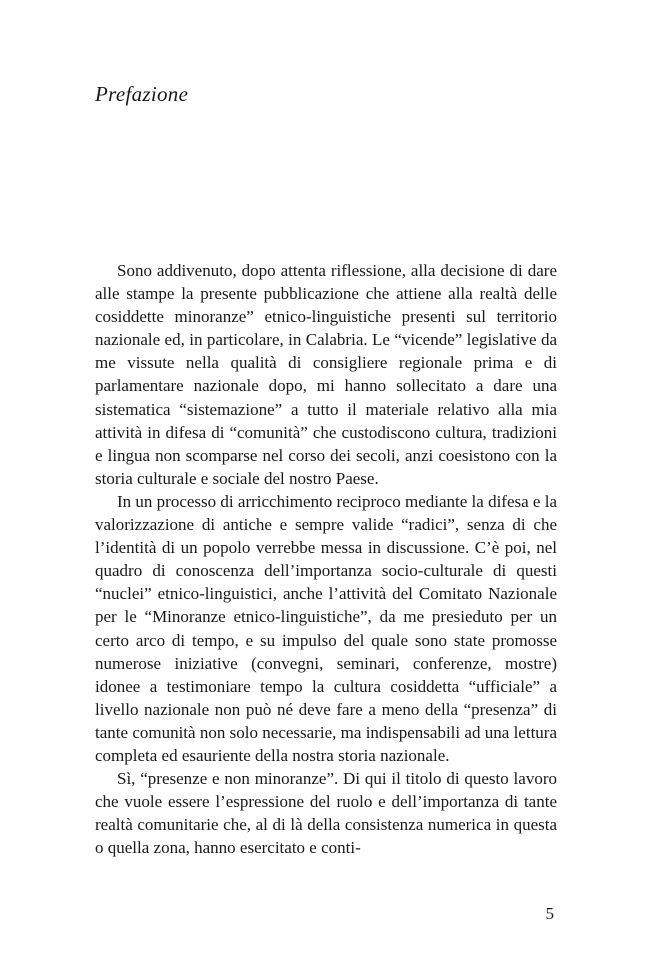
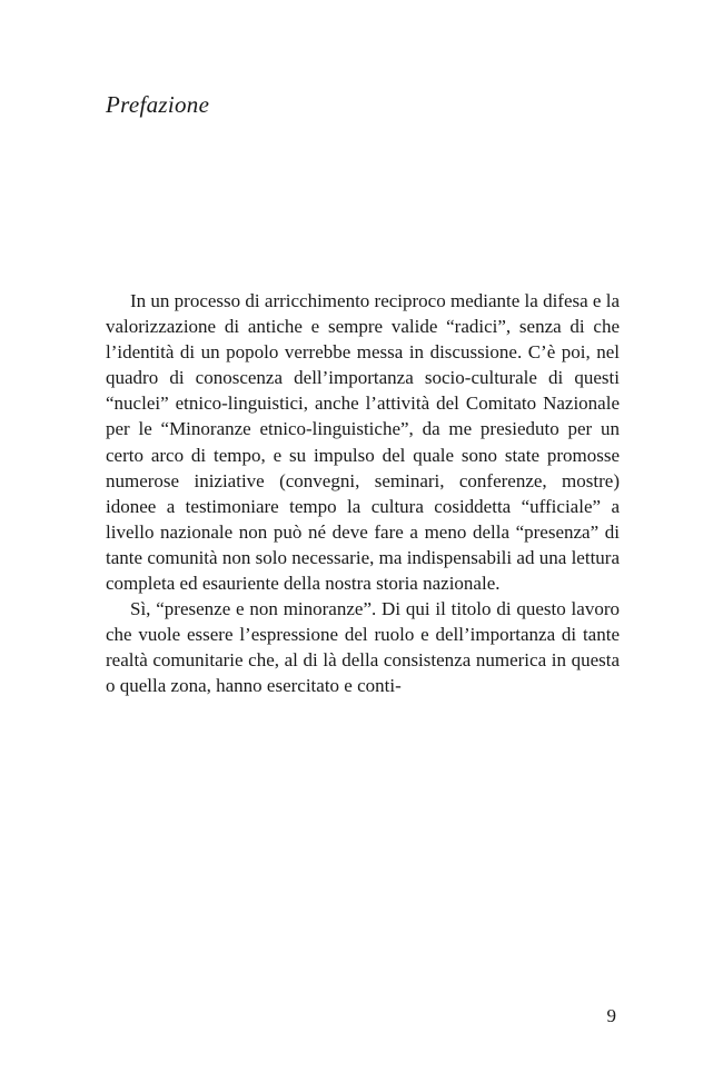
  Prefazione
- Sono addivenuto, dopo attenta riflessione, alla decisione di dare alle stampe la presente pubblicazione che attiene alla realtà delle cosiddette minoranze” etnico-linguistiche presenti sul territorio nazionale ed, in particolare, in Calabria. Le “vicende” legislative da me vissute nella qualità di consigliere regionale prima e di parlamentare nazionale dopo, mi hanno sollecitato a dare una sistematica “sistemazione” a tutto il materiale relativo alla mia attività in difesa di “comunità” che custodiscono cultura, tradizioni e lingua non scomparse nel corso dei secoli, anzi coesistono con la storia culturale e sociale del nostro Paese.
  In un processo di arricchimento reciproco mediante la difesa e la valorizzazione di antiche e sempre valide “radici”, senza di che l’identità di un popolo verrebbe messa in discussione. C’è poi, nel quadro di conoscenza dell’importanza socio-culturale di questi “nuclei” etnico-linguistici, anche l’attività del Comitato Nazionale per le “Minoranze etnico-linguistiche”, da me presieduto per un certo arco di tempo, e su impulso del quale sono state promosse numerose iniziative (convegni, seminari, conferenze, mostre) idonee a testimoniare tempo la cultura cosiddetta “ufficiale” a livello nazionale non può né deve fare a meno della “presenza” di tante comunità non solo necessarie, ma indispensabili ad una lettura completa ed esauriente della nostra storia nazionale.
  Sì, “presenze e non minoranze”. Di qui il titolo di questo lavoro che vuole essere l’espressione del ruolo e dell’importanza di tante realtà comunitarie che, al di là della consistenza numerica in questa o quella zona, hanno esercitato e conti-
- 5
+ 9
